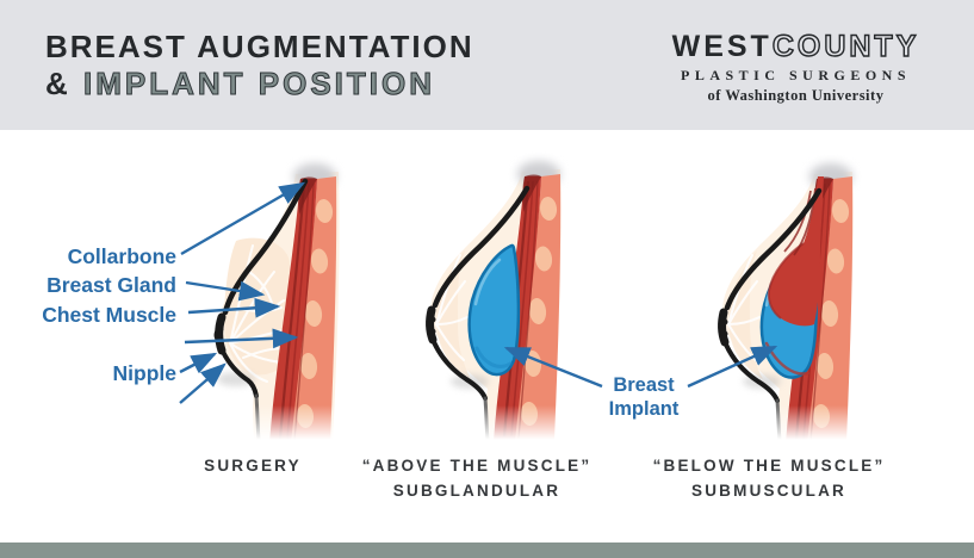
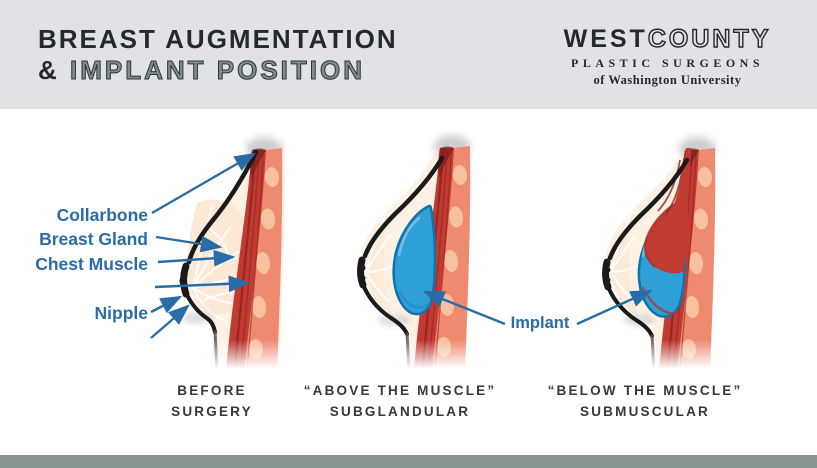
  BREAST AUGMENTATION
  & IMPLANT POSITION
  WESTCOUNTY
  PLASTIC SURGEONS
  of Washington University
  Collarbone
  Breast Gland
  Chest Muscle
  Nipple
- Breast
  Implant
+ BEFORE
  SURGERY
  “ABOVE THE MUSCLE”
  SUBGLANDULAR
  “BELOW THE MUSCLE”
  SUBMUSCULAR
